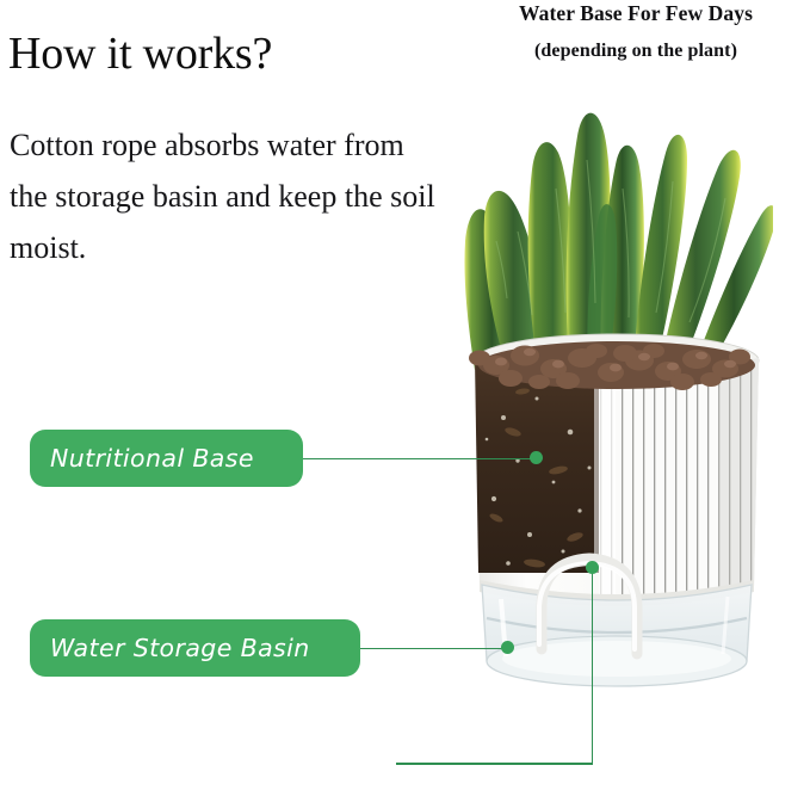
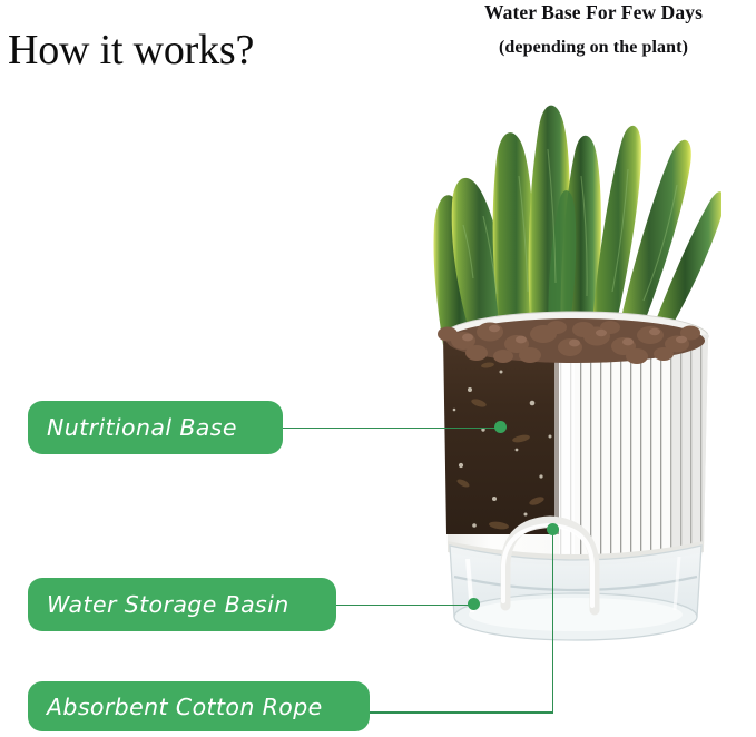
  How it works?
- Cotton rope absorbs water from the storage basin and keep the soil moist.
  Water Base For Few Days
  (depending on the plant)
  Nutritional Base
  Water Storage Basin
+ Absorbent Cotton Rope
